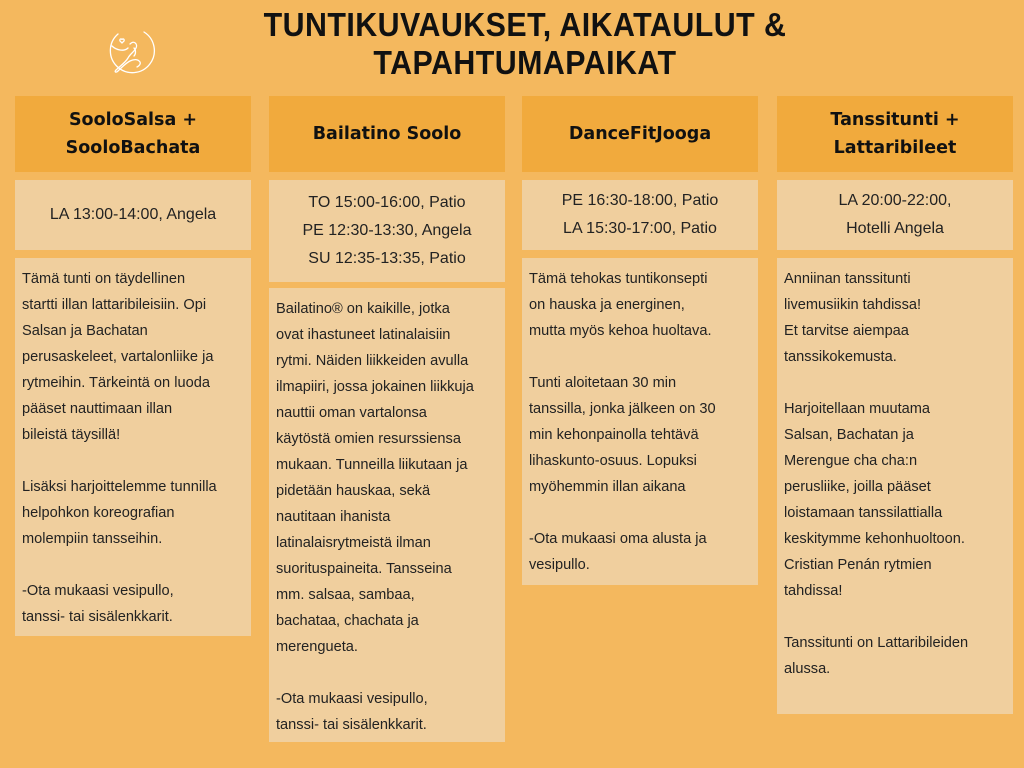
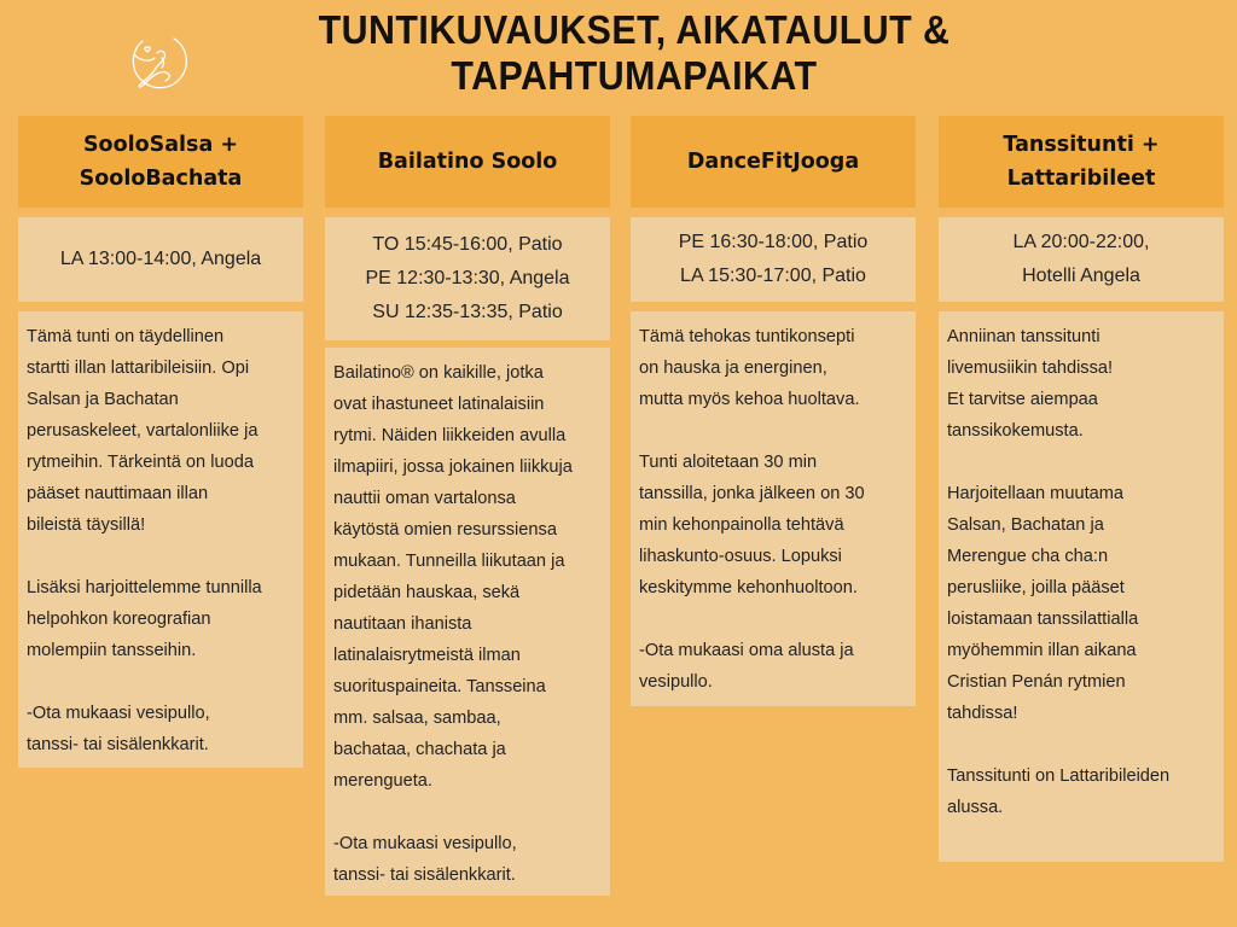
  TUNTIKUVAUKSET, AIKATAULUT &
  TAPAHTUMAPAIKAT
  SooloSalsa +
  SooloBachata
  LA 13:00-14:00, Angela
  Tämä tunti on täydellinen
  startti illan lattaribileisiin. Opi
  Salsan ja Bachatan
  perusaskeleet, vartalonliike ja
  rytmeihin. Tärkeintä on luoda
  pääset nauttimaan illan
  bileistä täysillä!
  Lisäksi harjoittelemme tunnilla
  helpohkon koreografian
  molempiin tansseihin.
  -Ota mukaasi vesipullo,
  tanssi- tai sisälenkkarit.
  Bailatino Soolo
- TO 15:00-16:00, Patio
+ TO 15:45-16:00, Patio
  PE 12:30-13:30, Angela
  SU 12:35-13:35, Patio
  Bailatino® on kaikille, jotka
  ovat ihastuneet latinalaisiin
  rytmi. Näiden liikkeiden avulla
  ilmapiiri, jossa jokainen liikkuja
  nauttii oman vartalonsa
  käytöstä omien resurssiensa
  mukaan. Tunneilla liikutaan ja
  pidetään hauskaa, sekä
  nautitaan ihanista
  latinalaisrytmeistä ilman
  suorituspaineita. Tansseina
  mm. salsaa, sambaa,
  bachataa, chachata ja
  merengueta.
  -Ota mukaasi vesipullo,
  tanssi- tai sisälenkkarit.
  DanceFitJooga
  PE 16:30-18:00, Patio
  LA 15:30-17:00, Patio
  Tämä tehokas tuntikonsepti
  on hauska ja energinen,
  mutta myös kehoa huoltava.
  Tunti aloitetaan 30 min
  tanssilla, jonka jälkeen on 30
  min kehonpainolla tehtävä
  lihaskunto-osuus. Lopuksi
- myöhemmin illan aikana
+ keskitymme kehonhuoltoon.
  -Ota mukaasi oma alusta ja
  vesipullo.
  Tanssitunti +
  Lattaribileet
  LA 20:00-22:00,
  Hotelli Angela
  Anniinan tanssitunti
  livemusiikin tahdissa!
  Et tarvitse aiempaa
  tanssikokemusta.
  Harjoitellaan muutama
  Salsan, Bachatan ja
  Merengue cha cha:n
  perusliike, joilla pääset
  loistamaan tanssilattialla
- keskitymme kehonhuoltoon.
+ myöhemmin illan aikana
  Cristian Penán rytmien
  tahdissa!
  Tanssitunti on Lattaribileiden
  alussa.
